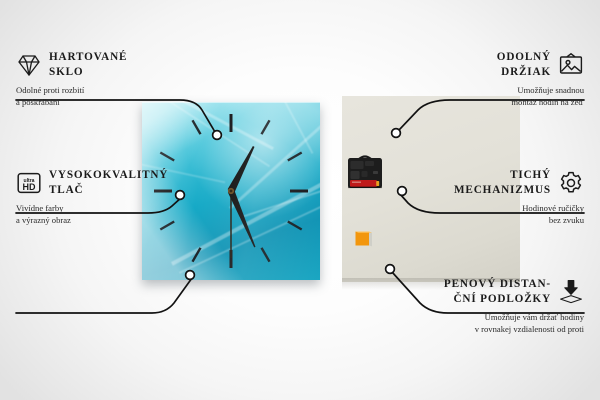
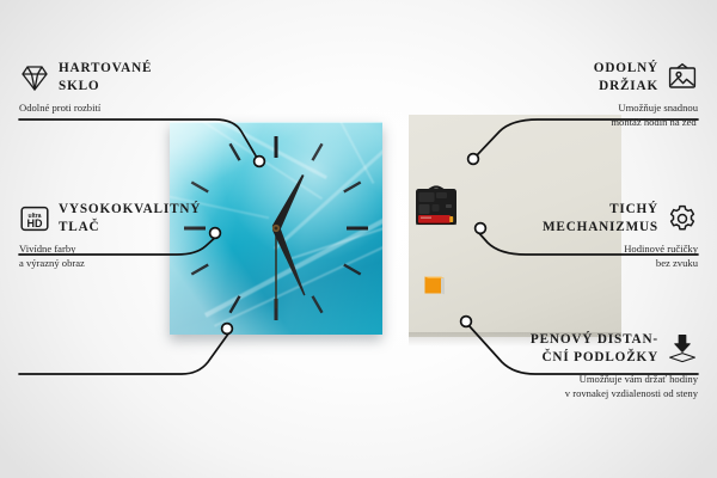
  HARTOVANÉ
  SKLO
  Odolné proti rozbití
- a poškrábání
  HD
  VYSOKOKVALITNÝ
  TLAČ
  Vivídne farby
  a výrazný obraz
  ODOLNÝ
  DRŽIAK
  Umožňuje snadnou
  montáž hodin na zeď
  TICHÝ
  MECHANIZMUS
  Hodinové ručičky
  bez zvuku
  PENOVÝ DISTAN-
  ČNÍ PODLOŽKY
  Umožňuje vám držať hodiny
- v rovnakej vzdialenosti od proti
+ v rovnakej vzdialenosti od steny
